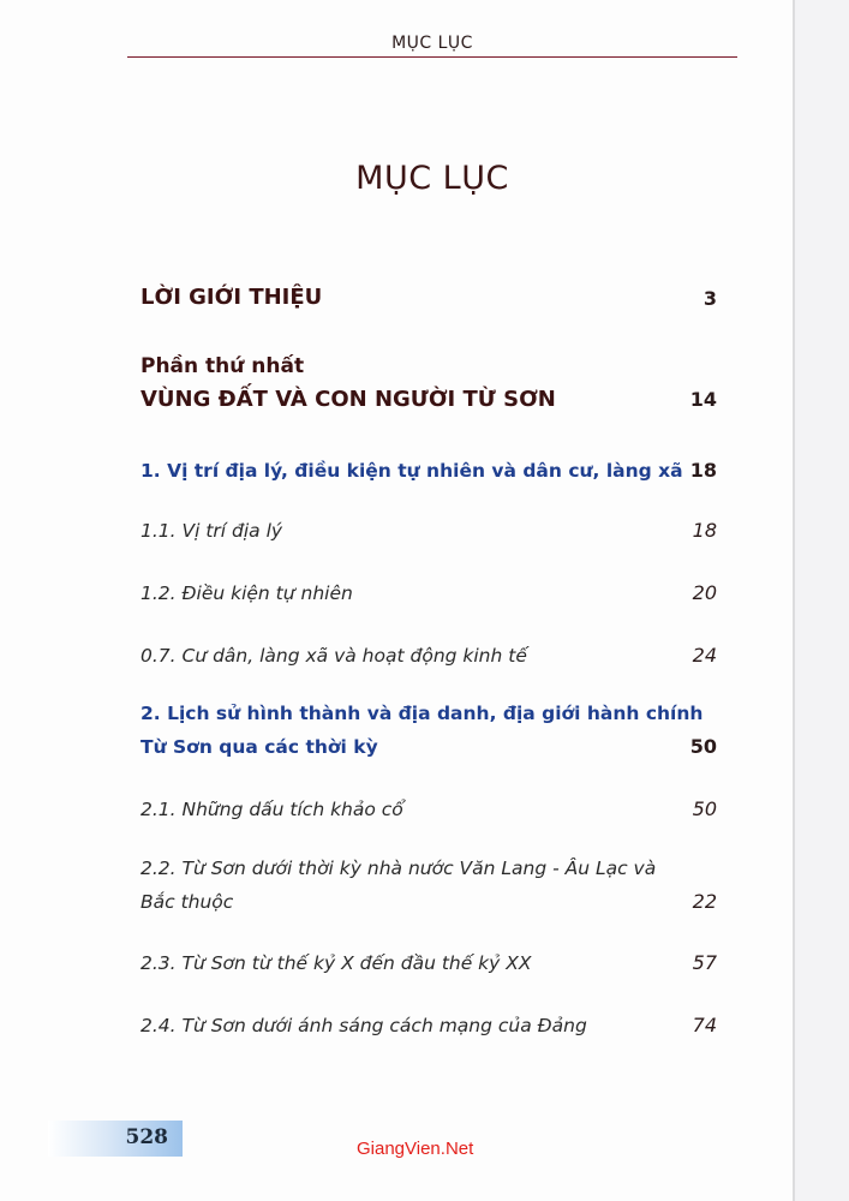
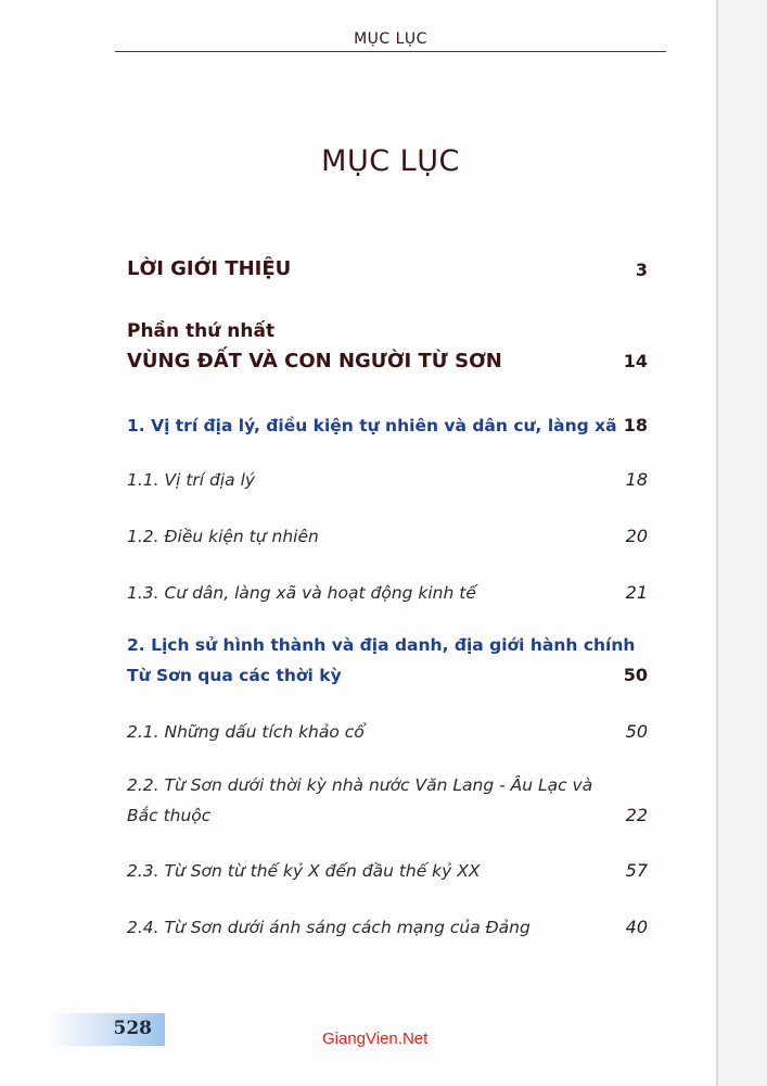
  MỤC LỤC
  MỤC LỤC
  LỜI GIỚI THIỆU
  3
  Phần thứ nhất
  VÙNG ĐẤT VÀ CON NGƯỜI TỪ SƠN
  14
  1. Vị trí địa lý, điều kiện tự nhiên và dân cư, làng xã
  18
  1.1. Vị trí địa lý
  18
  1.2. Điều kiện tự nhiên
  20
- 0.7. Cư dân, làng xã và hoạt động kinh tế
+ 1.3. Cư dân, làng xã và hoạt động kinh tế
- 24
+ 21
  2. Lịch sử hình thành và địa danh, địa giới hành chính
  Từ Sơn qua các thời kỳ
  50
  2.1. Những dấu tích khảo cổ
  50
  2.2. Từ Sơn dưới thời kỳ nhà nước Văn Lang - Âu Lạc và
  Bắc thuộc
  22
  2.3. Từ Sơn từ thế kỷ X đến đầu thế kỷ XX
  57
  2.4. Từ Sơn dưới ánh sáng cách mạng của Đảng
- 74
+ 40
  528
  GiangVien.Net
